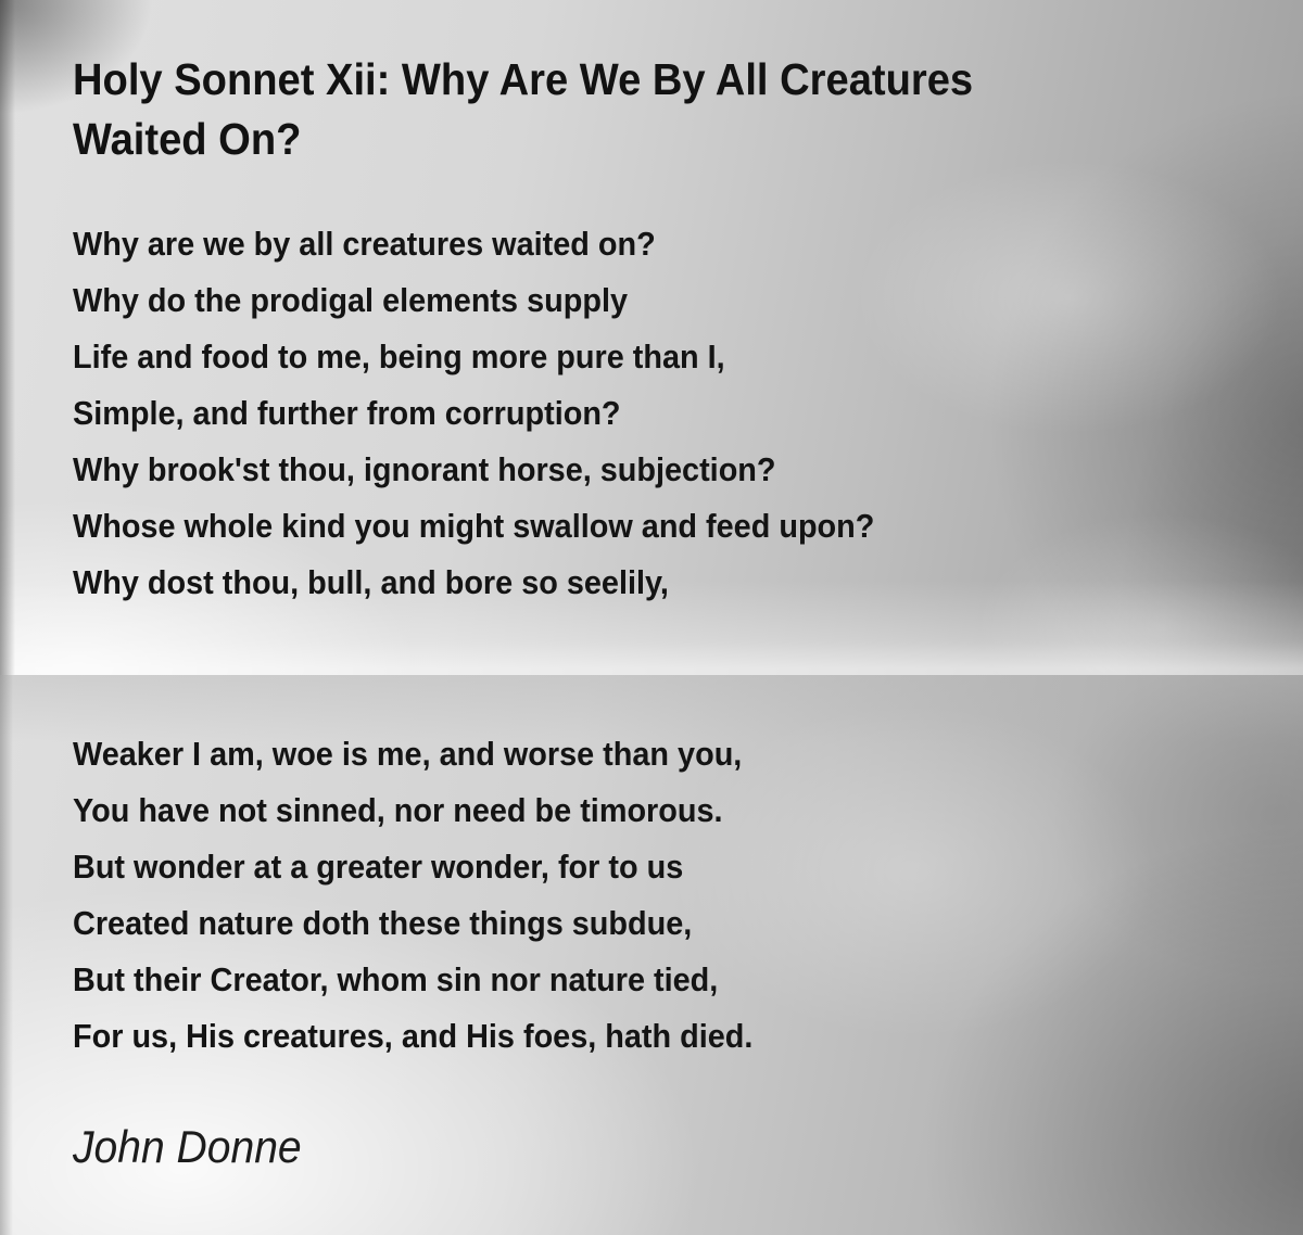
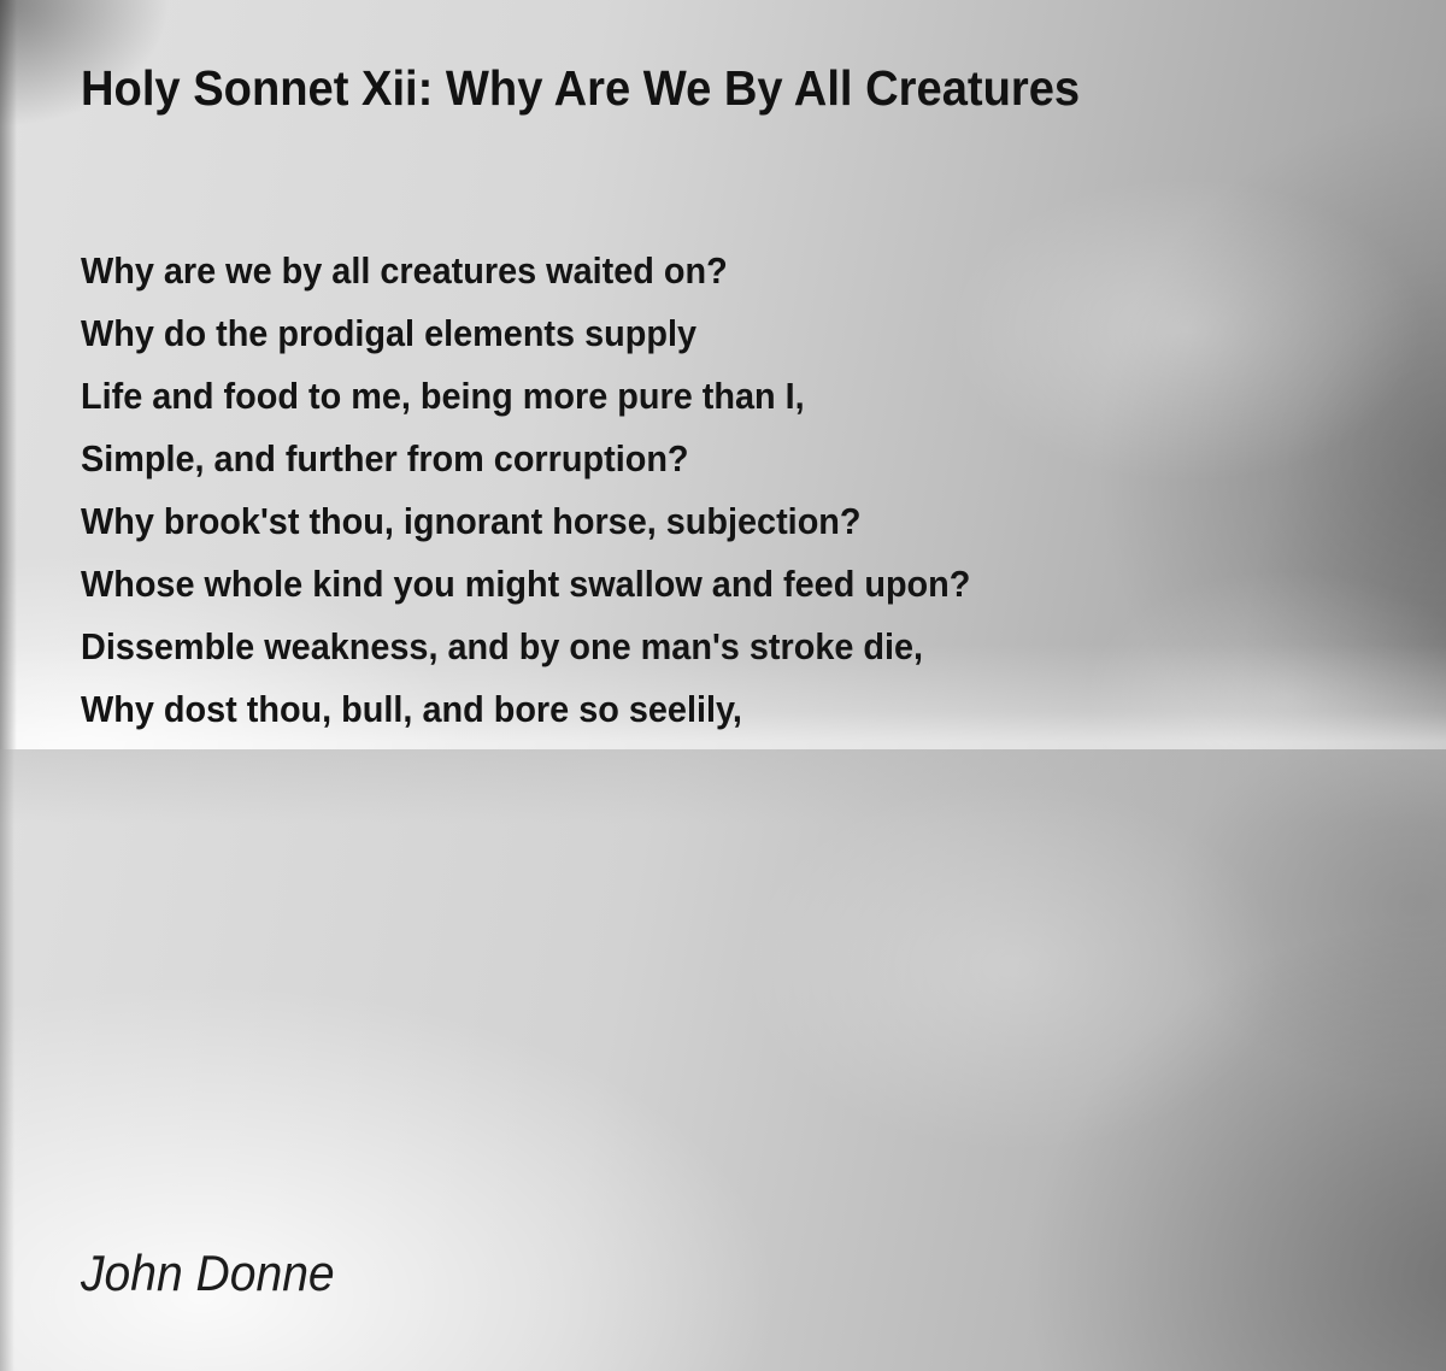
  Holy Sonnet Xii: Why Are We By All Creatures
- Waited On?
  Why are we by all creatures waited on?
  Why do the prodigal elements supply
  Life and food to me, being more pure than I,
  Simple, and further from corruption?
  Why brook'st thou, ignorant horse, subjection?
  Whose whole kind you might swallow and feed upon?
+ Dissemble weakness, and by one man's stroke die,
  Why dost thou, bull, and bore so seelily,
- Weaker I am, woe is me, and worse than you,
- You have not sinned, nor need be timorous.
- But wonder at a greater wonder, for to us
- Created nature doth these things subdue,
- But their Creator, whom sin nor nature tied,
- For us, His creatures, and His foes, hath died.
  John Donne
